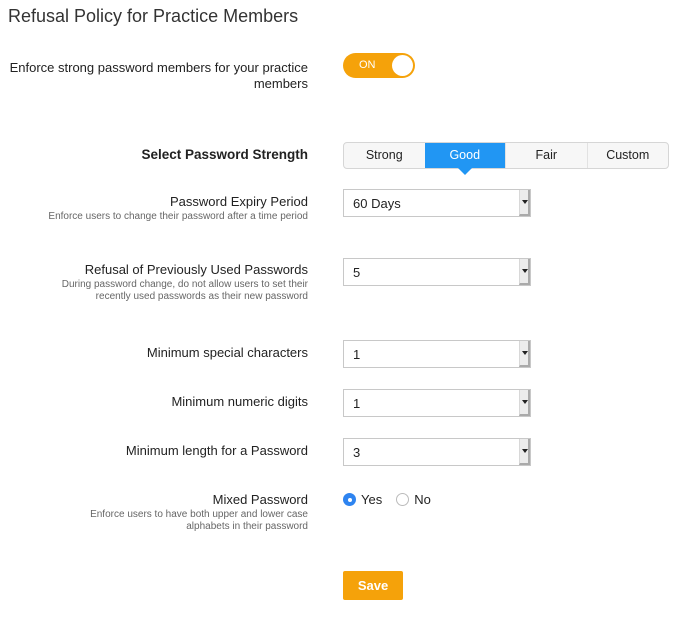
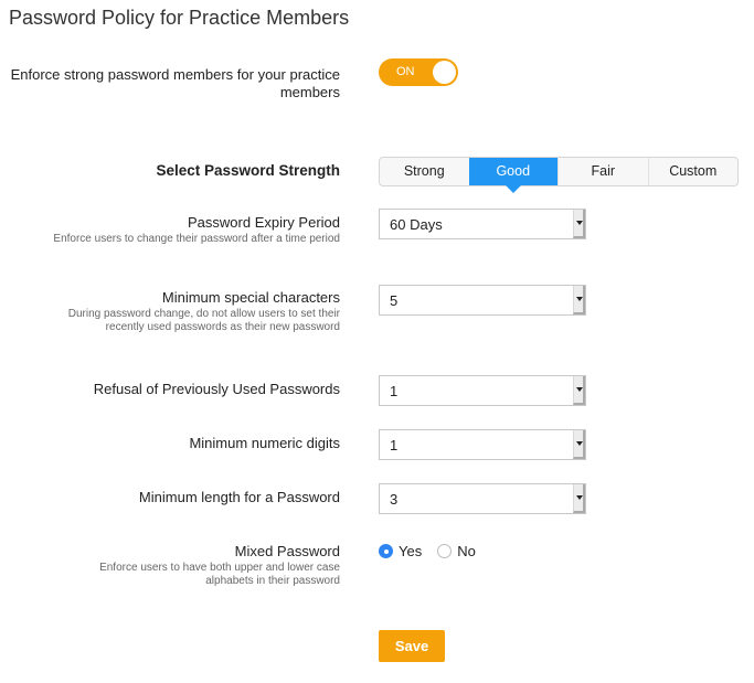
- Refusal Policy for Practice Members
+ Password Policy for Practice Members
  Enforce strong password members for your practice members
  ON
  Select Password Strength
  Strong
  Good
  Fair
  Custom
  Password Expiry Period
  Enforce users to change their password after a time period
  60 Days
- Refusal of Previously Used Passwords
+ Minimum special characters
  During password change, do not allow users to set their recently used passwords as their new password
  5
- Minimum special characters
+ Refusal of Previously Used Passwords
  1
  Minimum numeric digits
  1
  Minimum length for a Password
  3
  Mixed Password
  Enforce users to have both upper and lower case alphabets in their password
  Yes
  No
  Save
